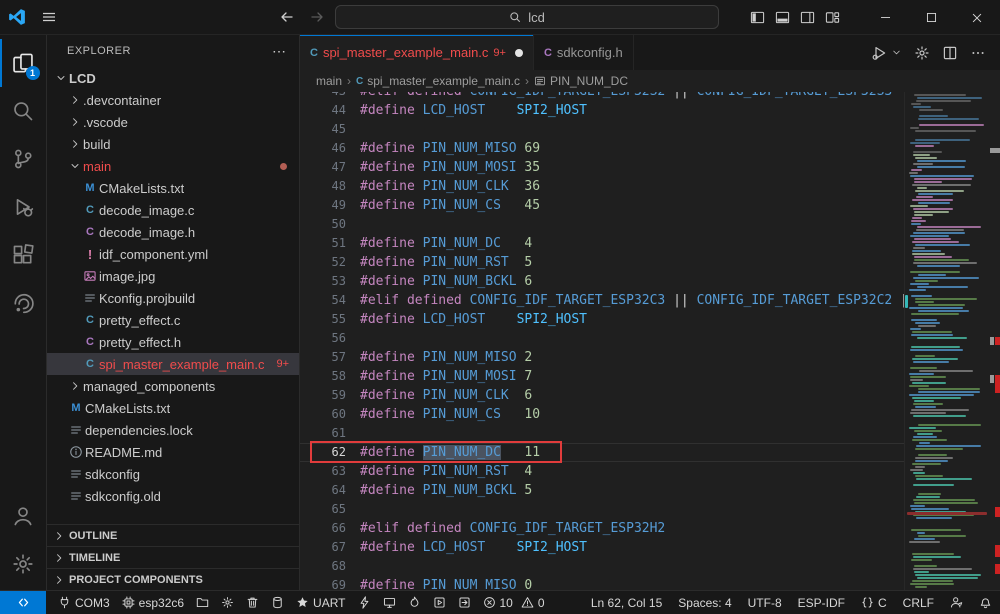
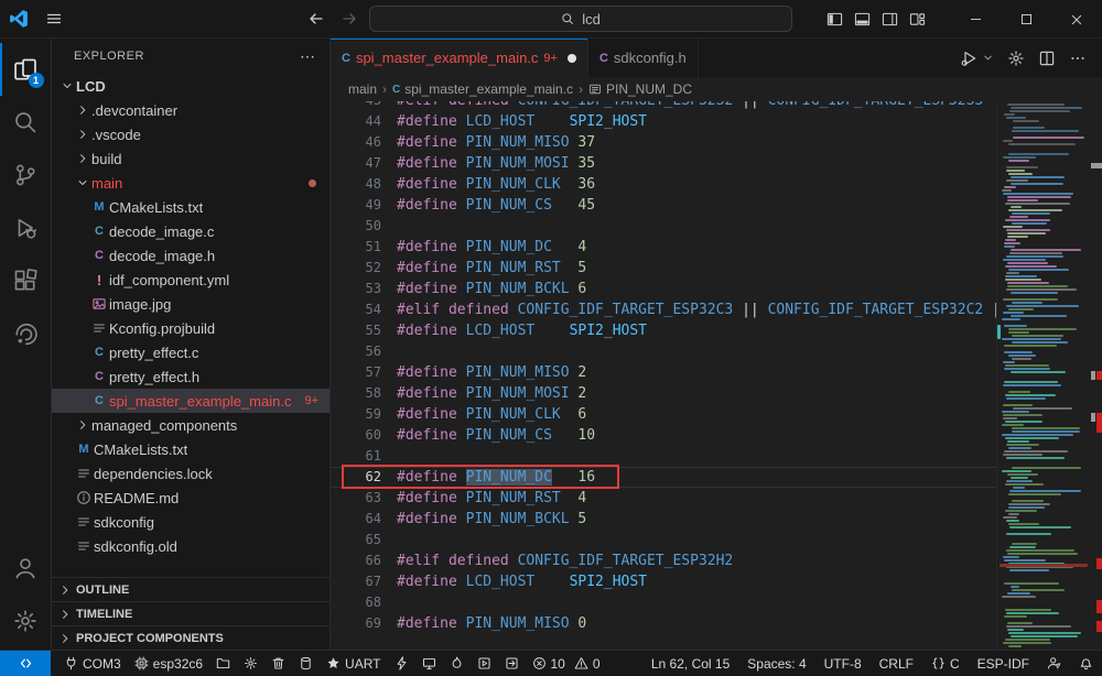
  lcd
  1
  EXPLORER
  ⋯
  LCD
  .devcontainer
  .vscode
  build
  main
  M
  CMakeLists.txt
  C
  decode_image.c
  C
  decode_image.h
  !
  idf_component.yml
  image.jpg
  Kconfig.projbuild
  C
  pretty_effect.c
  C
  pretty_effect.h
  C
  spi_master_example_main.c
  9+
  managed_components
  M
  CMakeLists.txt
  dependencies.lock
  README.md
  sdkconfig
  sdkconfig.old
  OUTLINE
  TIMELINE
  PROJECT COMPONENTS
  C
  spi_master_example_main.c
  9+
  C
  sdkconfig.h
  main
  ›
  C
  spi_master_example_main.c
  ›
  PIN_NUM_DC
  #elif defined CONFIG_IDF_TARGET_ESP32S2 || CONFIG_IDF_TARGET_ESP32S3
  44
  #define LCD_HOST SPI2_HOST
- 45
  46
- #define PIN_NUM_MISO 69
+ #define PIN_NUM_MISO 37
  47
  #define PIN_NUM_MOSI 35
  48
  #define PIN_NUM_CLK 36
  49
  #define PIN_NUM_CS 45
  50
  51
  #define PIN_NUM_DC 4
  52
  #define PIN_NUM_RST 5
  53
  #define PIN_NUM_BCKL 6
  54
  #elif defined CONFIG_IDF_TARGET_ESP32C3 || CONFIG_IDF_TARGET_ESP32C2 |
  55
  #define LCD_HOST SPI2_HOST
  56
  57
  #define PIN_NUM_MISO 2
  58
- #define PIN_NUM_MOSI 7
+ #define PIN_NUM_MOSI 2
  59
  #define PIN_NUM_CLK 6
  60
  #define PIN_NUM_CS 10
  61
  62
- #define PIN_NUM_DC 11
+ #define PIN_NUM_DC 16
  63
  #define PIN_NUM_RST 4
  64
  #define PIN_NUM_BCKL 5
  65
  66
  #elif defined CONFIG_IDF_TARGET_ESP32H2
  67
  #define LCD_HOST SPI2_HOST
  68
  69
  #define PIN_NUM_MISO 0
  COM3
  esp32c6
  UART
  10
  0
  Ln 62, Col 15
  Spaces: 4
  UTF-8
- ESP-IDF
+ CRLF
  C
- CRLF
+ ESP-IDF
